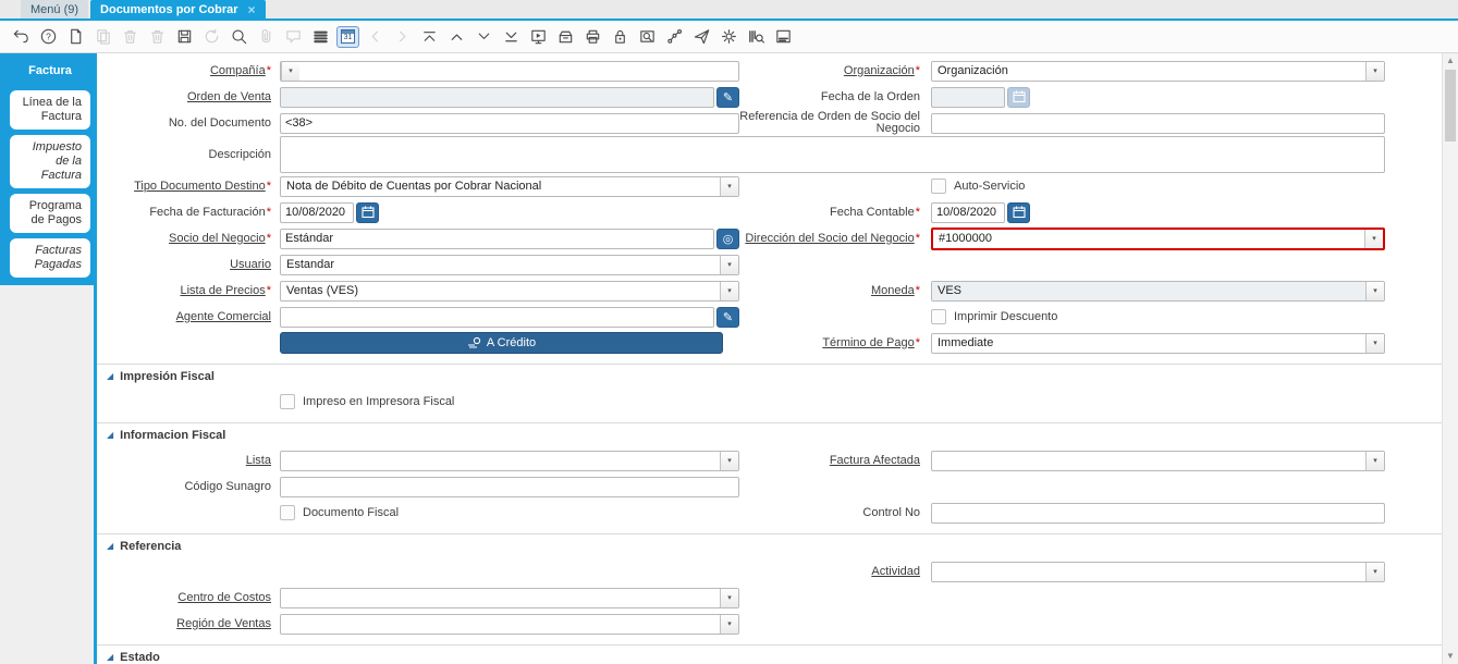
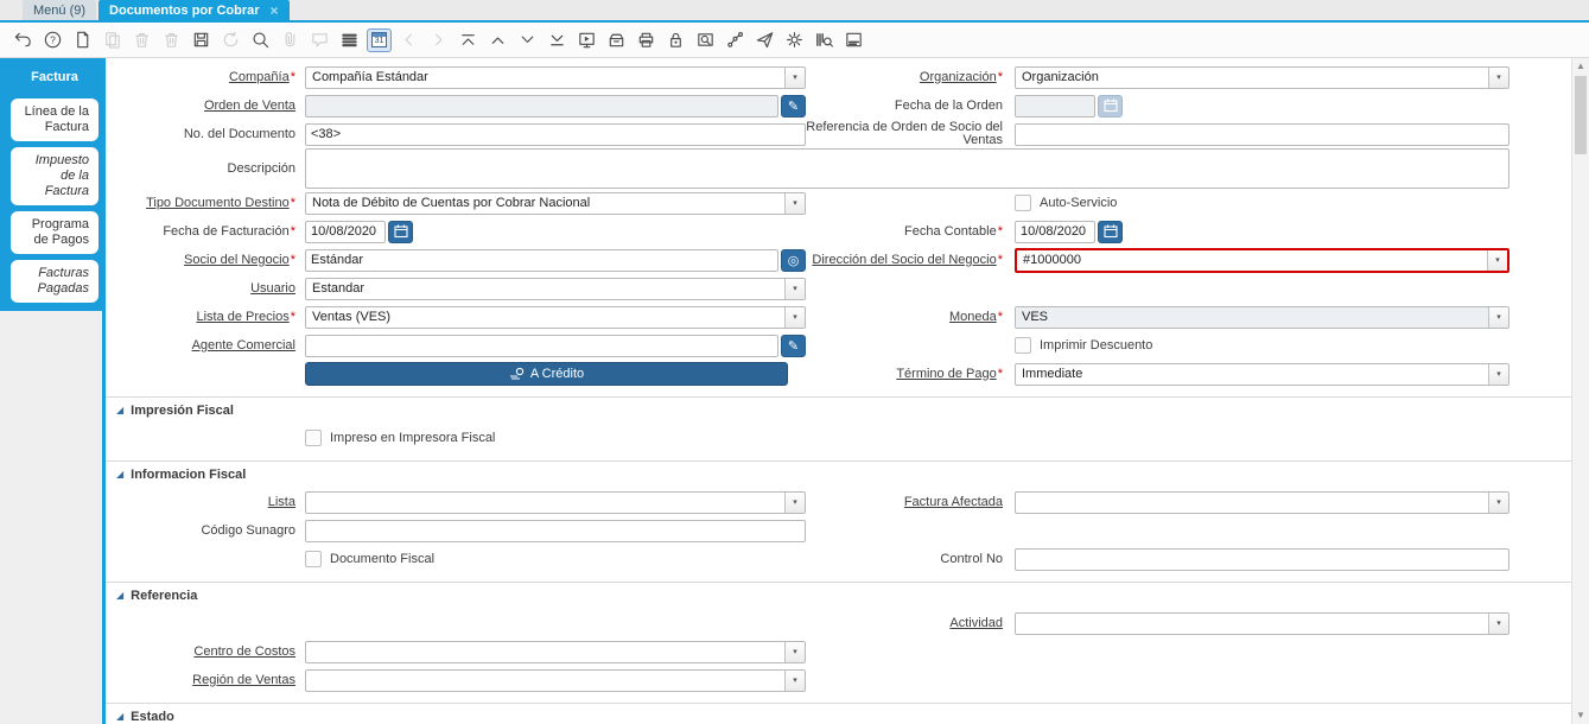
  Menú (9)
  Documentos por Cobrar
  ×
  ?
  Factura
  Línea de la Factura
  Impuesto de la Factura
  Programa de Pagos
  Facturas Pagadas
  Compañía*
+ Compañía Estándar
  Organización*
  Organización
  Orden de Venta
  ✎
  Fecha de la Orden
  No. del Documento
  <38>
- Referencia de Orden de Socio del Negocio
+ Referencia de Orden de Socio del Ventas
  Descripción
  Tipo Documento Destino*
  Nota de Débito de Cuentas por Cobrar Nacional
  Auto-Servicio
  Fecha de Facturación*
  10/08/2020
  Fecha Contable*
  10/08/2020
  Socio del Negocio*
  Estándar
  ◎
  Dirección del Socio del Negocio*
  #1000000
  Usuario
  Estandar
  Lista de Precios*
  Ventas (VES)
  Moneda*
  VES
  Agente Comercial
  ✎
  Imprimir Descuento
  A Crédito
  Término de Pago*
  Immediate
  ◢
  Impresión Fiscal
  Impreso en Impresora Fiscal
  ◢
  Informacion Fiscal
  Lista
  Factura Afectada
  Código Sunagro
  Documento Fiscal
  Control No
  ◢
  Referencia
  Actividad
  Centro de Costos
  Región de Ventas
  ◢
  Estado
  ▲
  ▼
